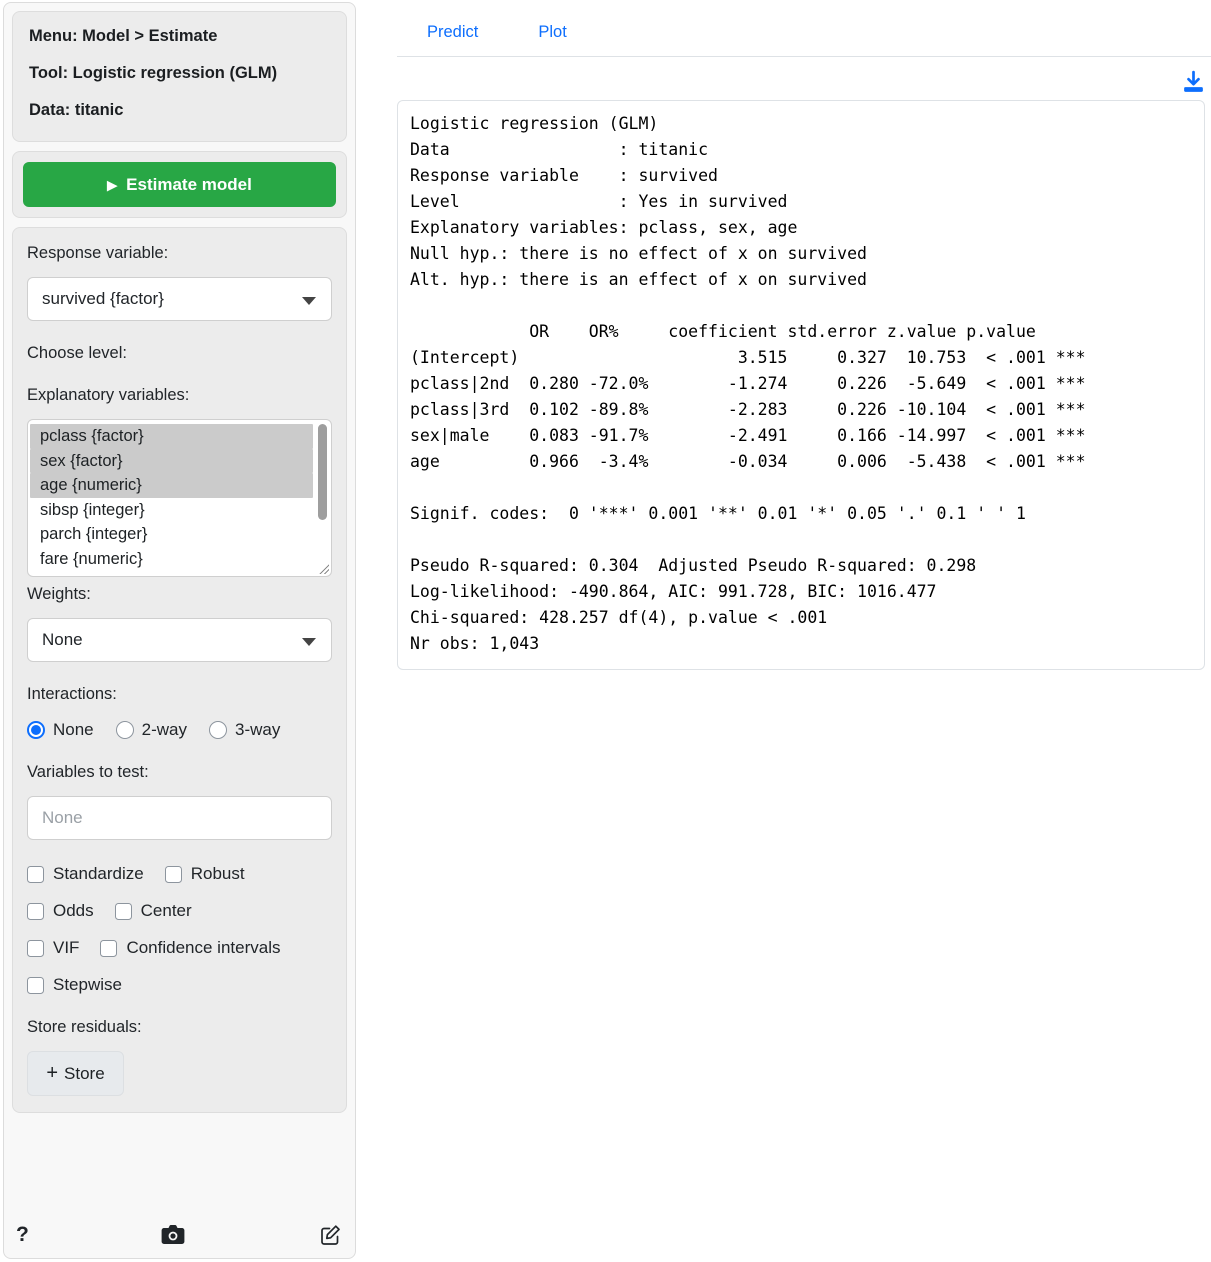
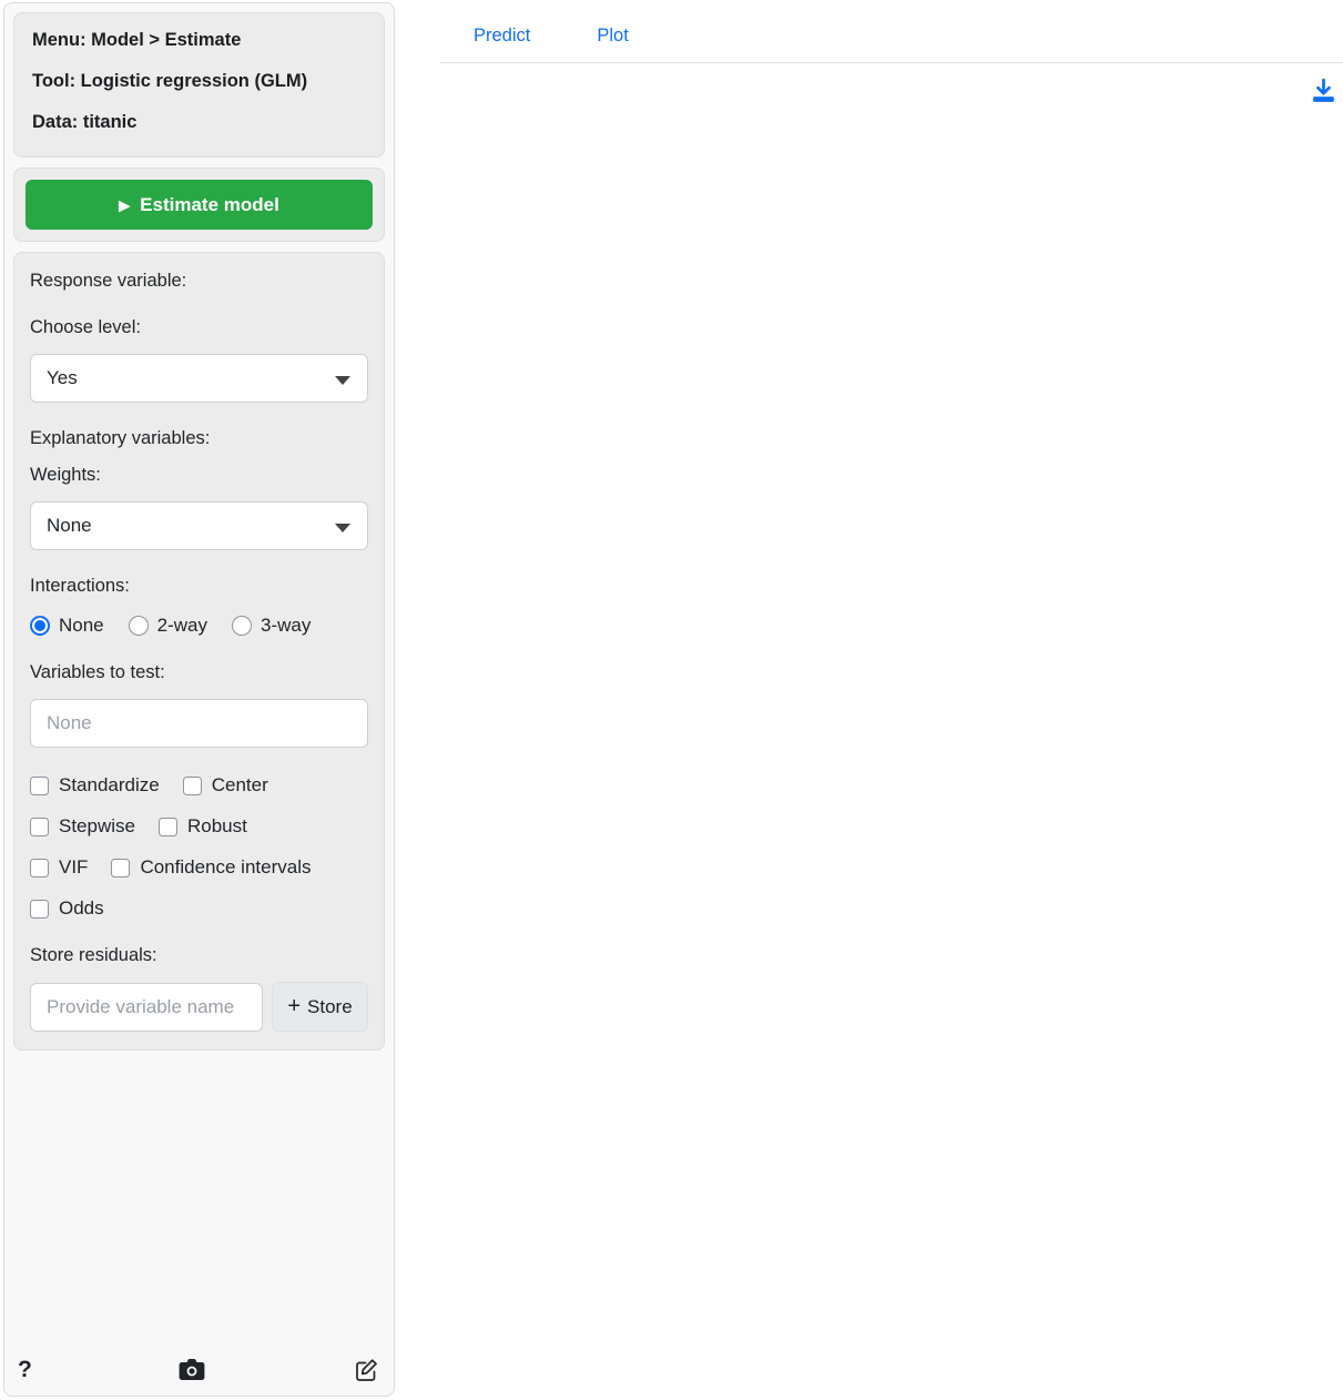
  Menu: Model > Estimate
  Tool: Logistic regression (GLM)
  Data: titanic
  ▶
  Estimate model
  Response variable:
- survived {factor}
  Choose level:
+ Yes
  Explanatory variables:
- pclass {factor}
- sex {factor}
- age {numeric}
- sibsp {integer}
- parch {integer}
- fare {numeric}
  Weights:
  None
  Interactions:
  None
  2-way
  3-way
  Variables to test:
  None
  Standardize
- Robust
+ Center
- Odds
+ Stepwise
- Center
+ Robust
  VIF
  Confidence intervals
- Stepwise
+ Odds
  Store residuals:
+ Provide variable name
  +
  Store
  ?
  Predict
  Plot
- Logistic regression (GLM)
- Data : titanic
- Response variable : survived
- Level : Yes in survived
- Explanatory variables: pclass, sex, age
- Null hyp.: there is no effect of x on survived
- Alt. hyp.: there is an effect of x on survived
- OR OR% coefficient std.error z.value p.value
- (Intercept) 3.515 0.327 10.753 < .001 ***
- pclass|2nd 0.280 -72.0% -1.274 0.226 -5.649 < .001 ***
- pclass|3rd 0.102 -89.8% -2.283 0.226 -10.104 < .001 ***
- sex|male 0.083 -91.7% -2.491 0.166 -14.997 < .001 ***
- age 0.966 -3.4% -0.034 0.006 -5.438 < .001 ***
- Signif. codes: 0 '***' 0.001 '**' 0.01 '*' 0.05 '.' 0.1 ' ' 1
- Pseudo R-squared: 0.304 Adjusted Pseudo R-squared: 0.298
- Log-likelihood: -490.864, AIC: 991.728, BIC: 1016.477
- Chi-squared: 428.257 df(4), p.value < .001
- Nr obs: 1,043
